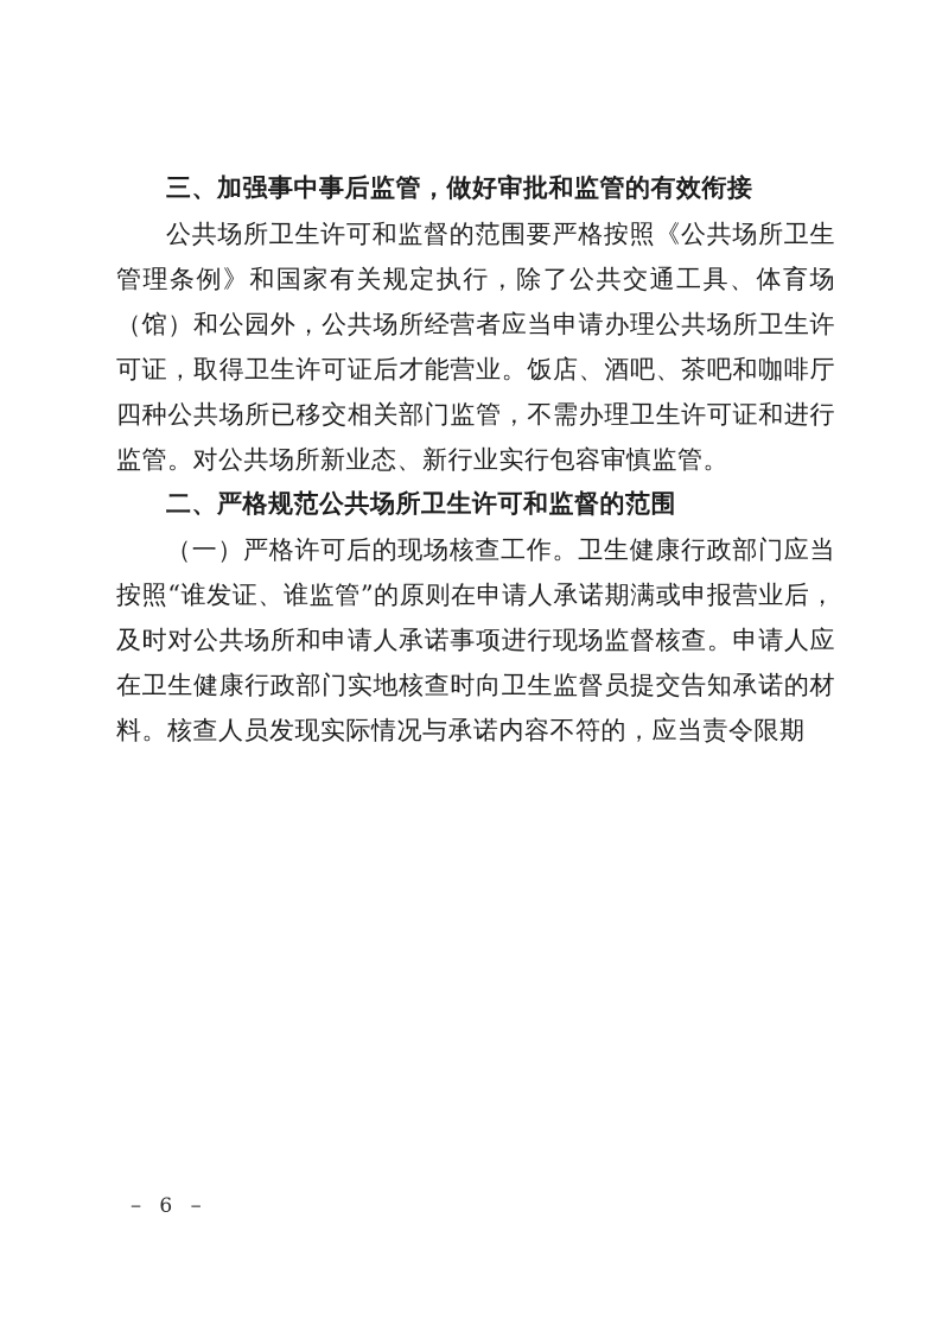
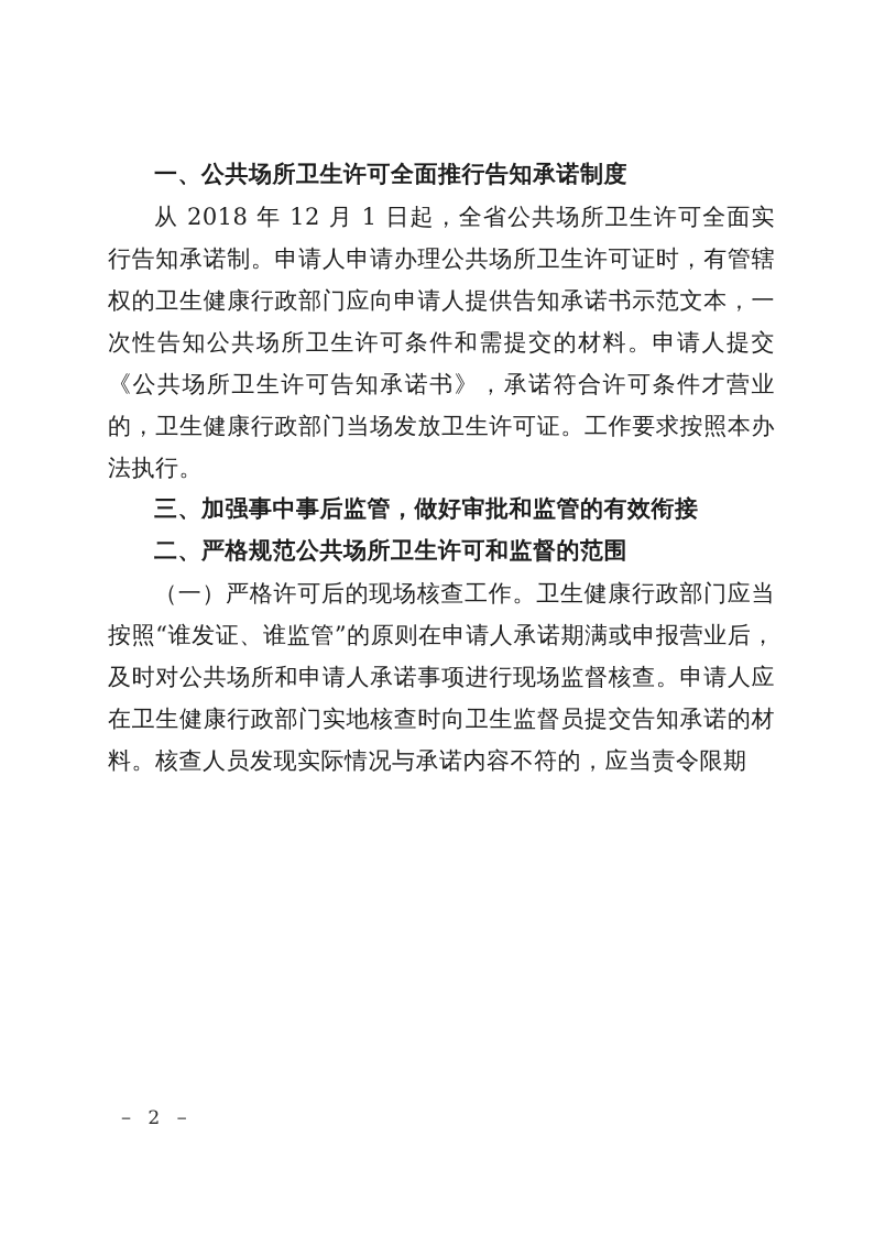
+ 一、公共场所卫生许可全面推行告知承诺制度
+ 从 2018 年 12 月 1 日起，全省公共场所卫生许可全面实行告知承诺制。申请人申请办理公共场所卫生许可证时，有管辖权的卫生健康行政部门应向申请人提供告知承诺书示范文本，一次性告知公共场所卫生许可条件和需提交的材料。申请人提交《公共场所卫生许可告知承诺书》，承诺符合许可条件才营业的，卫生健康行政部门当场发放卫生许可证。工作要求按照本办法执行。
  三、加强事中事后监管，做好审批和监管的有效衔接
- 公共场所卫生许可和监督的范围要严格按照《公共场所卫生管理条例》和国家有关规定执行，除了公共交通工具、体育场（馆）和公园外，公共场所经营者应当申请办理公共场所卫生许可证，取得卫生许可证后才能营业。饭店、酒吧、茶吧和咖啡厅四种公共场所已移交相关部门监管，不需办理卫生许可证和进行监管。对公共场所新业态、新行业实行包容审慎监管。
  二、严格规范公共场所卫生许可和监督的范围
  （一）严格许可后的现场核查工作。卫生健康行政部门应当按照“谁发证、谁监管”的原则在申请人承诺期满或申报营业后，及时对公共场所和申请人承诺事项进行现场监督核查。申请人应在卫生健康行政部门实地核查时向卫生监督员提交告知承诺的材料。核查人员发现实际情况与承诺内容不符的，应当责令限期
- － 6 －
+ － 2 －
